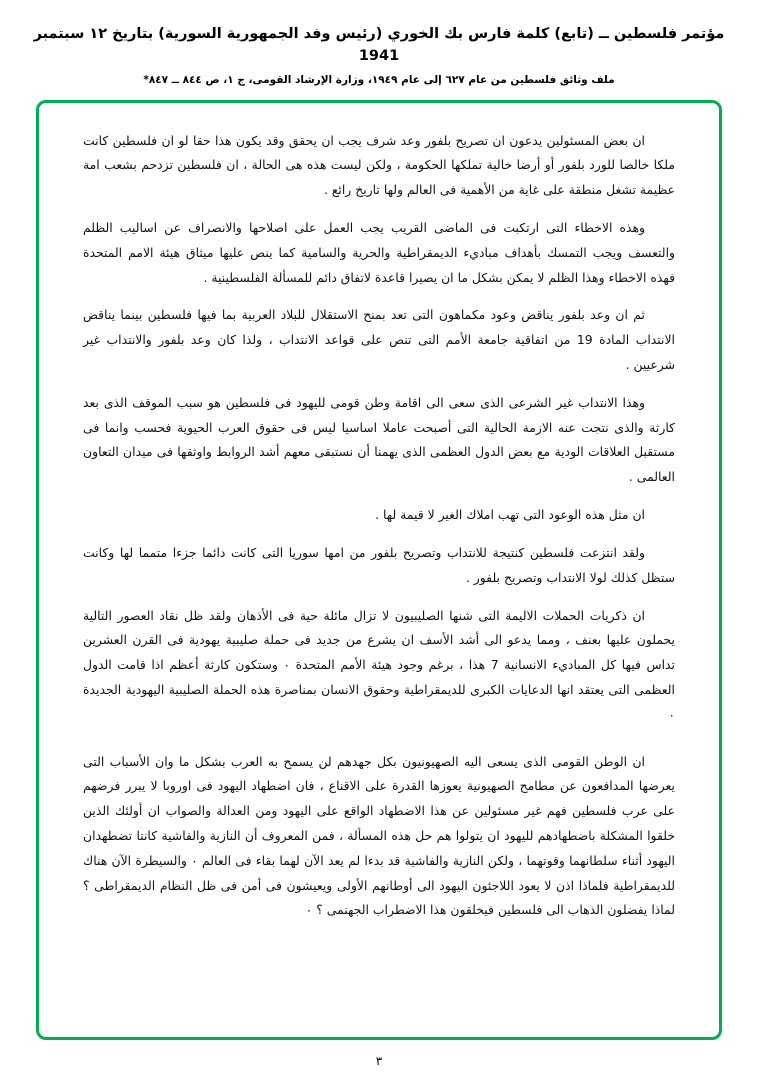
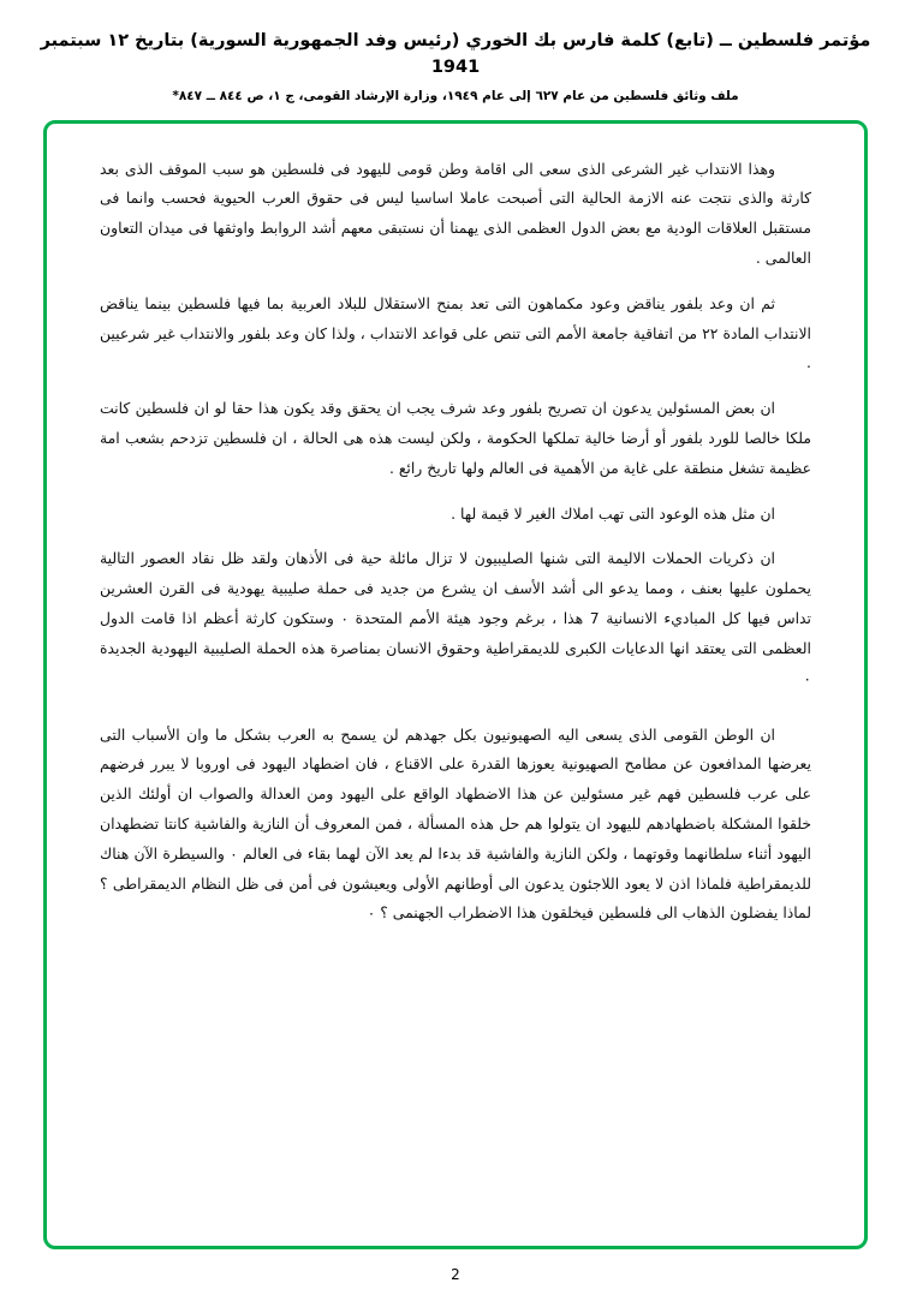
  مؤتمر فلسطين ــ (تابع) كلمة فارس بك الخوري (رئيس وفد الجمهورية السورية) بتاريخ ١٢ سبتمبر 1941
  ملف وثائق فلسطين من عام ٦٢٧ إلى عام ١٩٤٩، وزارة الإرشاد القومى، ج ١، ص ٨٤٤ ــ ٨٤٧*
- ان بعض المسئولين يدعون ان تصريح بلفور وعد شرف يجب ان يحقق وقد يكون هذا حقا لو ان فلسطين كانت ملكا خالصا للورد بلفور أو أرضا خالية تملكها الحكومة ، ولكن ليست هذه هى الحالة ، ان فلسطين تزدحم بشعب امة عظيمة تشغل منطقة على غاية من الأهمية فى العالم ولها تاريخ رائع .
+ وهذا الانتداب غير الشرعى الذى سعى الى اقامة وطن قومى لليهود فى فلسطين هو سبب الموقف الذى بعد كارثة والذى نتجت عنه الازمة الحالية التى أصبحت عاملا اساسيا ليس فى حقوق العرب الحيوية فحسب وانما فى مستقبل العلاقات الودية مع بعض الدول العظمى الذى يهمنا أن نستبقى معهم أشد الروابط واوثقها فى ميدان التعاون العالمى .
- وهذه الاخطاء التى ارتكبت فى الماضى القريب يجب العمل على اصلاحها والانصراف عن اساليب الظلم والتعسف ويجب التمسك بأهداف مباديء الديمقراطية والحرية والسامية كما ينص عليها ميثاق هيئة الامم المتحدة فهذه الاخطاء وهذا الظلم لا يمكن بشكل ما ان يصيرا قاعدة لاتفاق دائم للمسألة الفلسطينية .
- ثم ان وعد بلفور يناقض وعود مكماهون التى تعد بمنح الاستقلال للبلاد العربية بما فيها فلسطين بينما يناقض الانتداب المادة 19 من اتفاقية جامعة الأمم التى تنص على قواعد الانتداب ، ولذا كان وعد بلفور والانتداب غير شرعيين .
+ ثم ان وعد بلفور يناقض وعود مكماهون التى تعد بمنح الاستقلال للبلاد العربية بما فيها فلسطين بينما يناقض الانتداب المادة ٢٢ من اتفاقية جامعة الأمم التى تنص على قواعد الانتداب ، ولذا كان وعد بلفور والانتداب غير شرعيين .
- وهذا الانتداب غير الشرعى الذى سعى الى اقامة وطن قومى لليهود فى فلسطين هو سبب الموقف الذى بعد كارثة والذى نتجت عنه الازمة الحالية التى أصبحت عاملا اساسيا ليس فى حقوق العرب الحيوية فحسب وانما فى مستقبل العلاقات الودية مع بعض الدول العظمى الذى يهمنا أن نستبقى معهم أشد الروابط واوثقها فى ميدان التعاون العالمى .
+ ان بعض المسئولين يدعون ان تصريح بلفور وعد شرف يجب ان يحقق وقد يكون هذا حقا لو ان فلسطين كانت ملكا خالصا للورد بلفور أو أرضا خالية تملكها الحكومة ، ولكن ليست هذه هى الحالة ، ان فلسطين تزدحم بشعب امة عظيمة تشغل منطقة على غاية من الأهمية فى العالم ولها تاريخ رائع .
  ان مثل هذه الوعود التى تهب املاك الغير لا قيمة لها .
- ولقد انتزعت فلسطين كنتيجة للانتداب وتصريح بلفور من امها سوريا التى كانت دائما جزءا متمما لها وكانت ستظل كذلك لولا الانتداب وتصريح بلفور .
  ان ذكريات الحملات الاليمة التى شنها الصليبيون لا تزال مائلة حية فى الأذهان ولقد ظل نقاد العصور التالية يحملون عليها بعنف ، ومما يدعو الى أشد الأسف ان يشرع من جديد فى حملة صليبية يهودية فى القرن العشرين تداس فيها كل المباديء الانسانية 7 هذا ، برغم وجود هيئة الأمم المتحدة ٠ وستكون كارثة أعظم اذا قامت الدول العظمى التى يعتقد انها الدعايات الكبرى للديمقراطية وحقوق الانسان بمناصرة هذه الحملة الصليبية اليهودية الجديدة ٠
- ان الوطن القومى الذى يسعى اليه الصهيونيون بكل جهدهم لن يسمح به العرب بشكل ما وان الأسباب التى يعرضها المدافعون عن مطامح الصهيونية يعوزها القدرة على الاقناع ، فان اضطهاد اليهود فى اوروبا لا يبرر فرضهم على عرب فلسطين فهم غير مسئولين عن هذا الاضطهاد الواقع على اليهود ومن العدالة والصواب ان أولئك الذين خلقوا المشكلة باضطهادهم لليهود ان يتولوا هم حل هذه المسألة ، فمن المعروف أن النازية والفاشية كانتا تضطهدان اليهود أثناء سلطانهما وقوتهما ، ولكن النازية والفاشية قد بدءا لم يعد الآن لهما بقاء فى العالم ٠ والسيطرة الآن هناك للديمقراطية فلماذا اذن لا يعود اللاجئون اليهود الى أوطانهم الأولى ويعيشون فى أمن فى ظل النظام الديمقراطى ؟ لماذا يفضلون الذهاب الى فلسطين فيخلقون هذا الاضطراب الجهنمى ؟ ٠
+ ان الوطن القومى الذى يسعى اليه الصهيونيون بكل جهدهم لن يسمح به العرب بشكل ما وان الأسباب التى يعرضها المدافعون عن مطامح الصهيونية يعوزها القدرة على الاقناع ، فان اضطهاد اليهود فى اوروبا لا يبرر فرضهم على عرب فلسطين فهم غير مسئولين عن هذا الاضطهاد الواقع على اليهود ومن العدالة والصواب ان أولئك الذين خلقوا المشكلة باضطهادهم لليهود ان يتولوا هم حل هذه المسألة ، فمن المعروف أن النازية والفاشية كانتا تضطهدان اليهود أثناء سلطانهما وقوتهما ، ولكن النازية والفاشية قد بدءا لم يعد الآن لهما بقاء فى العالم ٠ والسيطرة الآن هناك للديمقراطية فلماذا اذن لا يعود اللاجئون يدعون الى أوطانهم الأولى ويعيشون فى أمن فى ظل النظام الديمقراطى ؟ لماذا يفضلون الذهاب الى فلسطين فيخلقون هذا الاضطراب الجهنمى ؟ ٠
- ٣
+ 2
